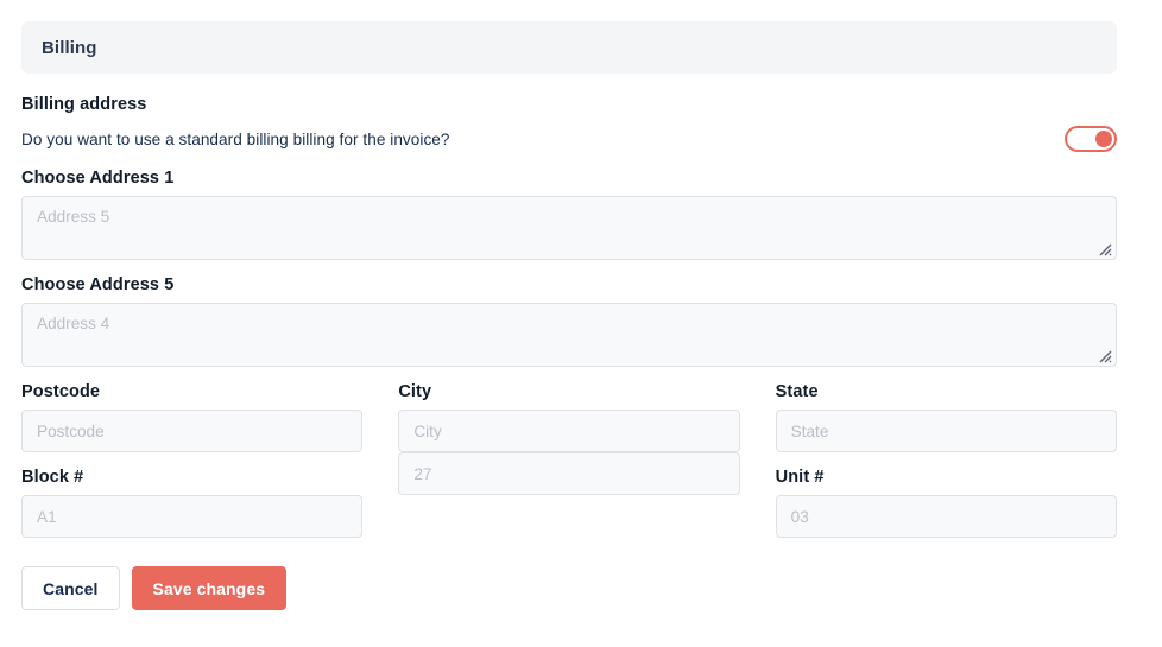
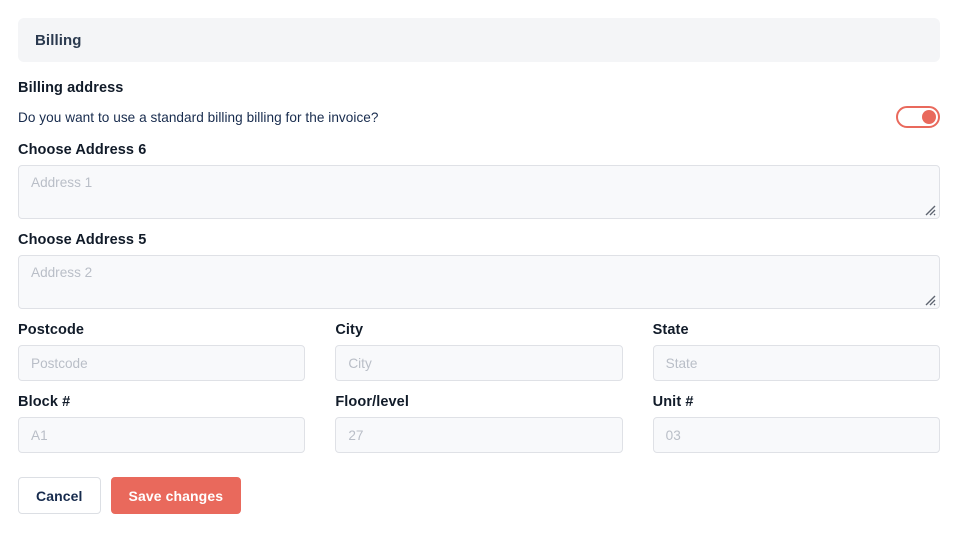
  Billing
  Billing address
  Do you want to use a standard billing billing for the invoice?
- Choose Address 1
+ Choose Address 6
- Address 5
+ Address 1
  Choose Address 5
- Address 4
+ Address 2
  Postcode
  Postcode
  City
  City
  State
  State
  Block #
  A1
+ Floor/level
  27
  Unit #
  03
  Cancel
  Save changes
